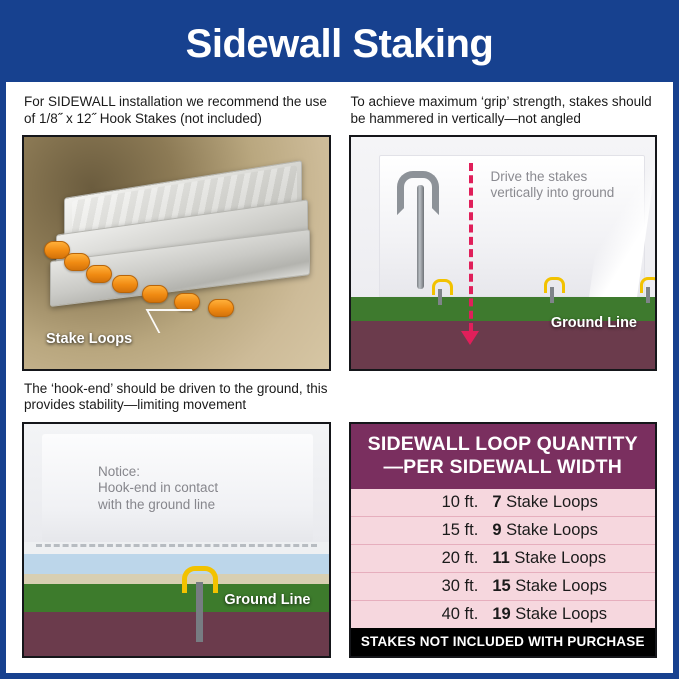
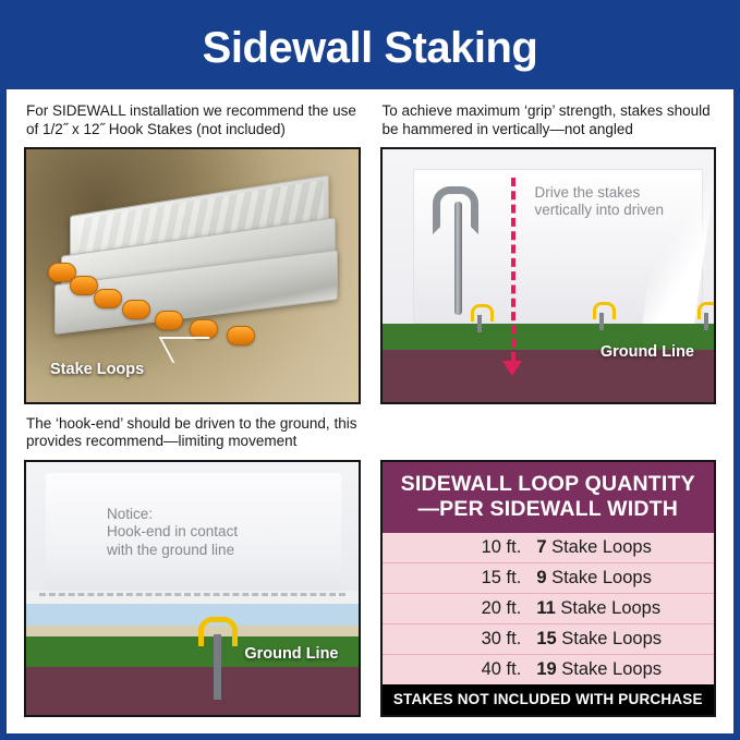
  Sidewall Staking
- For SIDEWALL installation we recommend the use of 1/8˝ x 12˝ Hook Stakes (not included)
+ For SIDEWALL installation we recommend the use of 1/2˝ x 12˝ Hook Stakes (not included)
  Stake Loops
  To achieve maximum ‘grip’ strength, stakes should be hammered in vertically—not angled
- Drive the stakes vertically into ground
+ Drive the stakes vertically into driven
  Ground Line
- The ‘hook-end’ should be driven to the ground, this provides stability—limiting movement
+ The ‘hook-end’ should be driven to the ground, this provides recommend—limiting movement
  Notice:
  Hook-end in contact
  with the ground line
  Ground Line
  SIDEWALL LOOP QUANTITY
  —PER SIDEWALL WIDTH
  10 ft.
  7 Stake Loops
  15 ft.
  9 Stake Loops
  20 ft.
  11 Stake Loops
  30 ft.
  15 Stake Loops
  40 ft.
  19 Stake Loops
  STAKES NOT INCLUDED WITH PURCHASE
